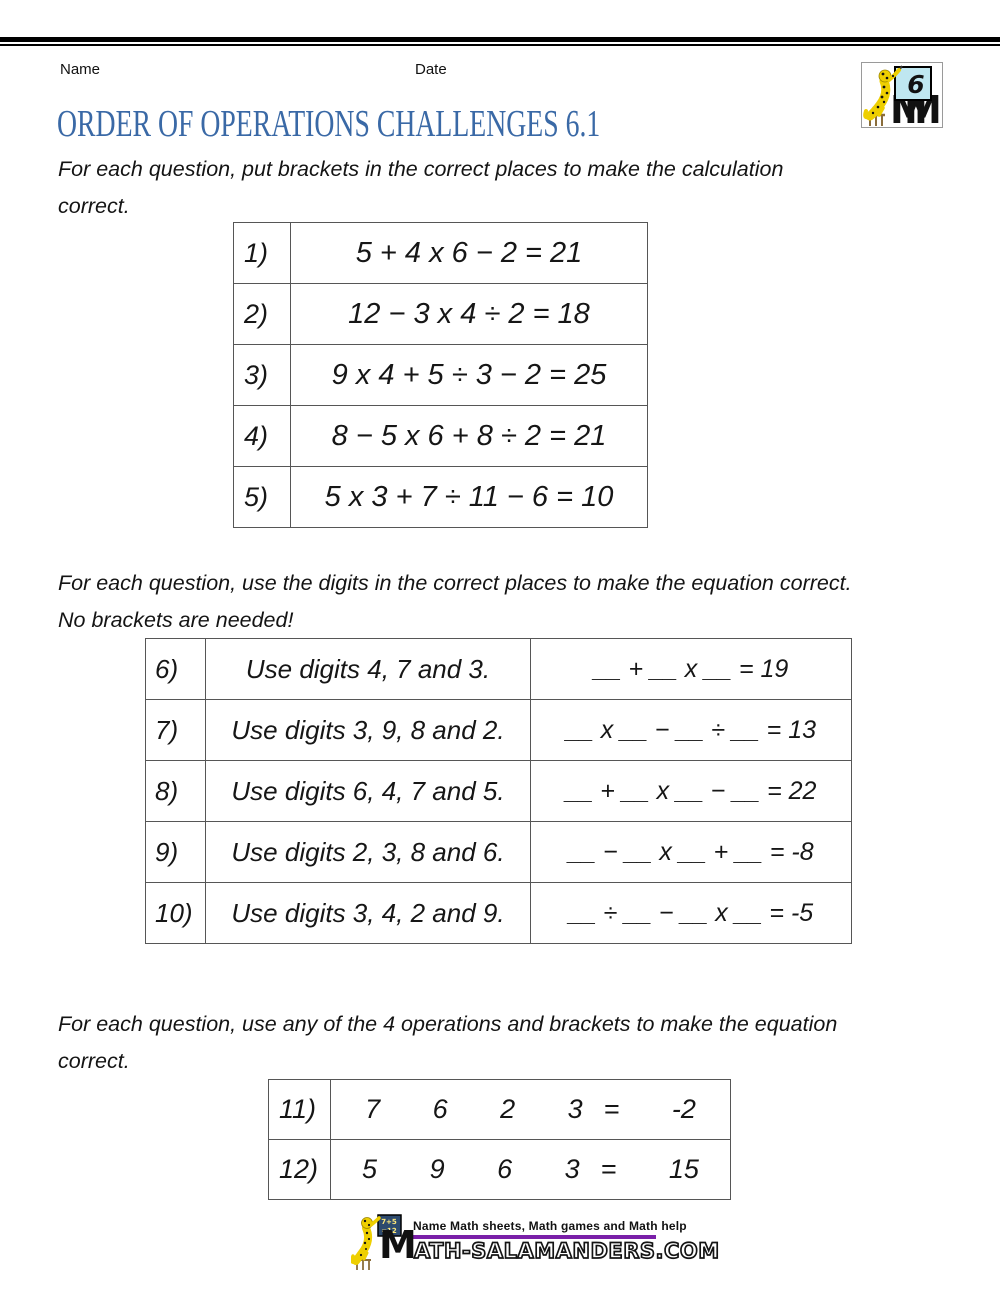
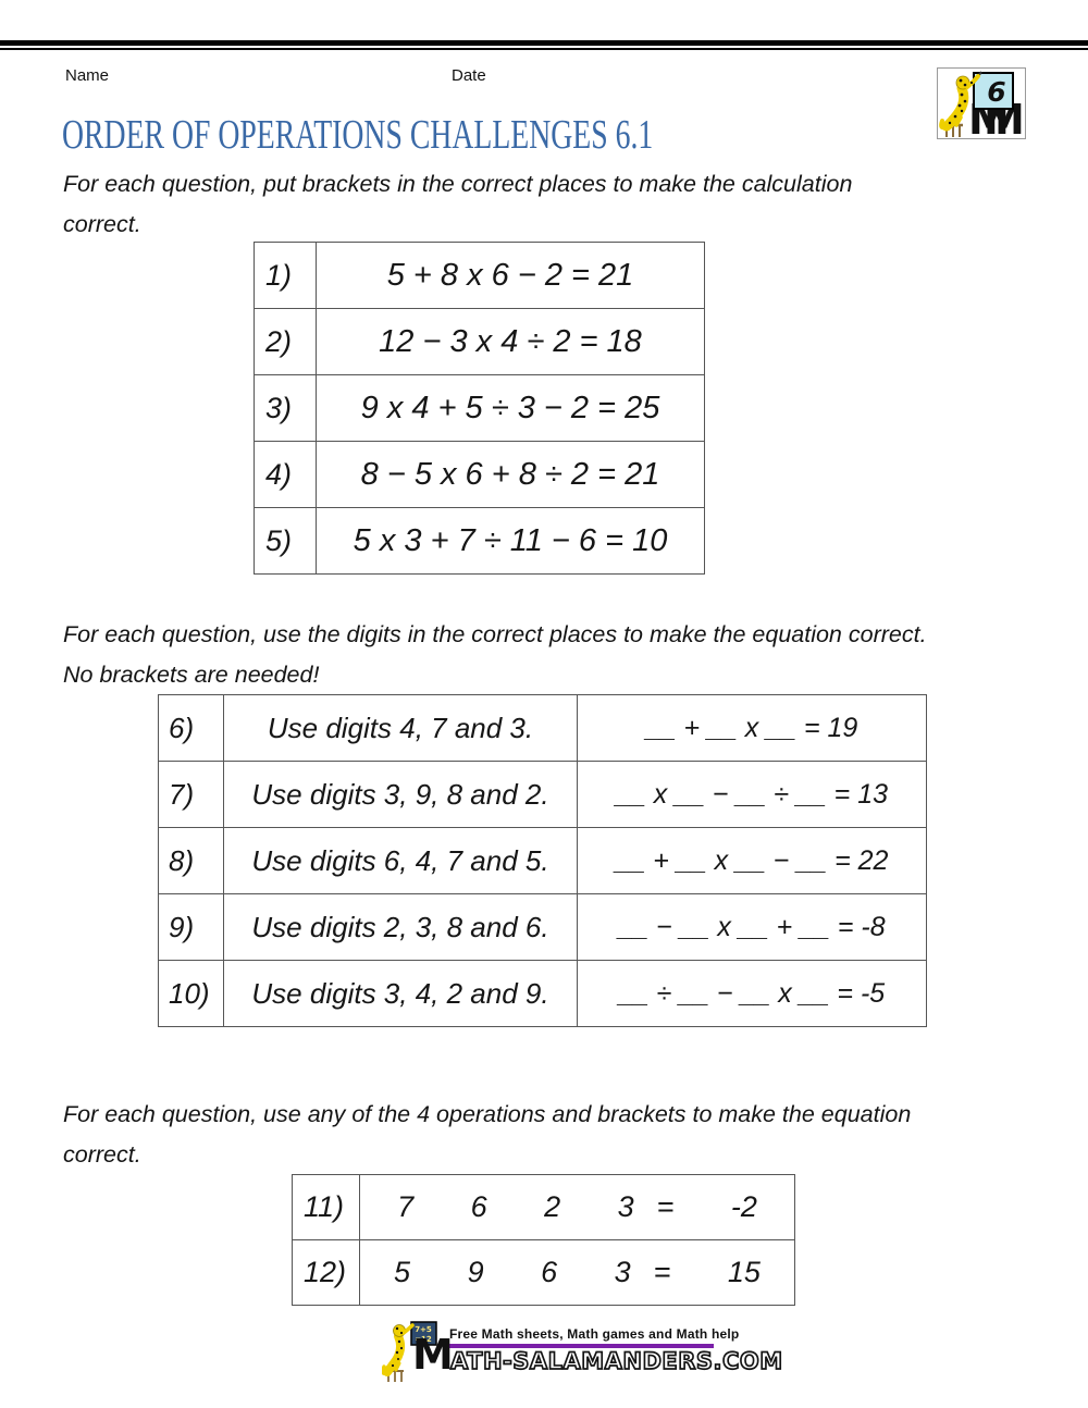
  Name
  Date
  M
  M
  6
  ORDER OF OPERATIONS CHALLENGES 6.1
  For each question, put brackets in the correct places to make the calculation
  correct.
- 1)	5 + 4 x 6 − 2 = 21
+ 1)	5 + 8 x 6 − 2 = 21
  2)	12 − 3 x 4 ÷ 2 = 18
  3)	9 x 4 + 5 ÷ 3 − 2 = 25
  4)	8 − 5 x 6 + 8 ÷ 2 = 21
  5)	5 x 3 + 7 ÷ 11 − 6 = 10
  For each question, use the digits in the correct places to make the equation correct.
  No brackets are needed!
  6)	Use digits 4, 7 and 3.	__ + __ x __ = 19
  7)	Use digits 3, 9, 8 and 2.	__ x __ − __ ÷ __ = 13
  8)	Use digits 6, 4, 7 and 5.	__ + __ x __ − __ = 22
  9)	Use digits 2, 3, 8 and 6.	__ − __ x __ + __ = -8
  10)	Use digits 3, 4, 2 and 9.	__ ÷ __ − __ x __ = -5
  For each question, use any of the 4 operations and brackets to make the equation
  correct.
  11)	7 6 2 3 = -2
  12)	5 9 6 3 = 15
  7+5
  =12
- Name Math sheets, Math games and Math help
+ Free Math sheets, Math games and Math help
  M
  ATH-SALAMANDERS.COM
